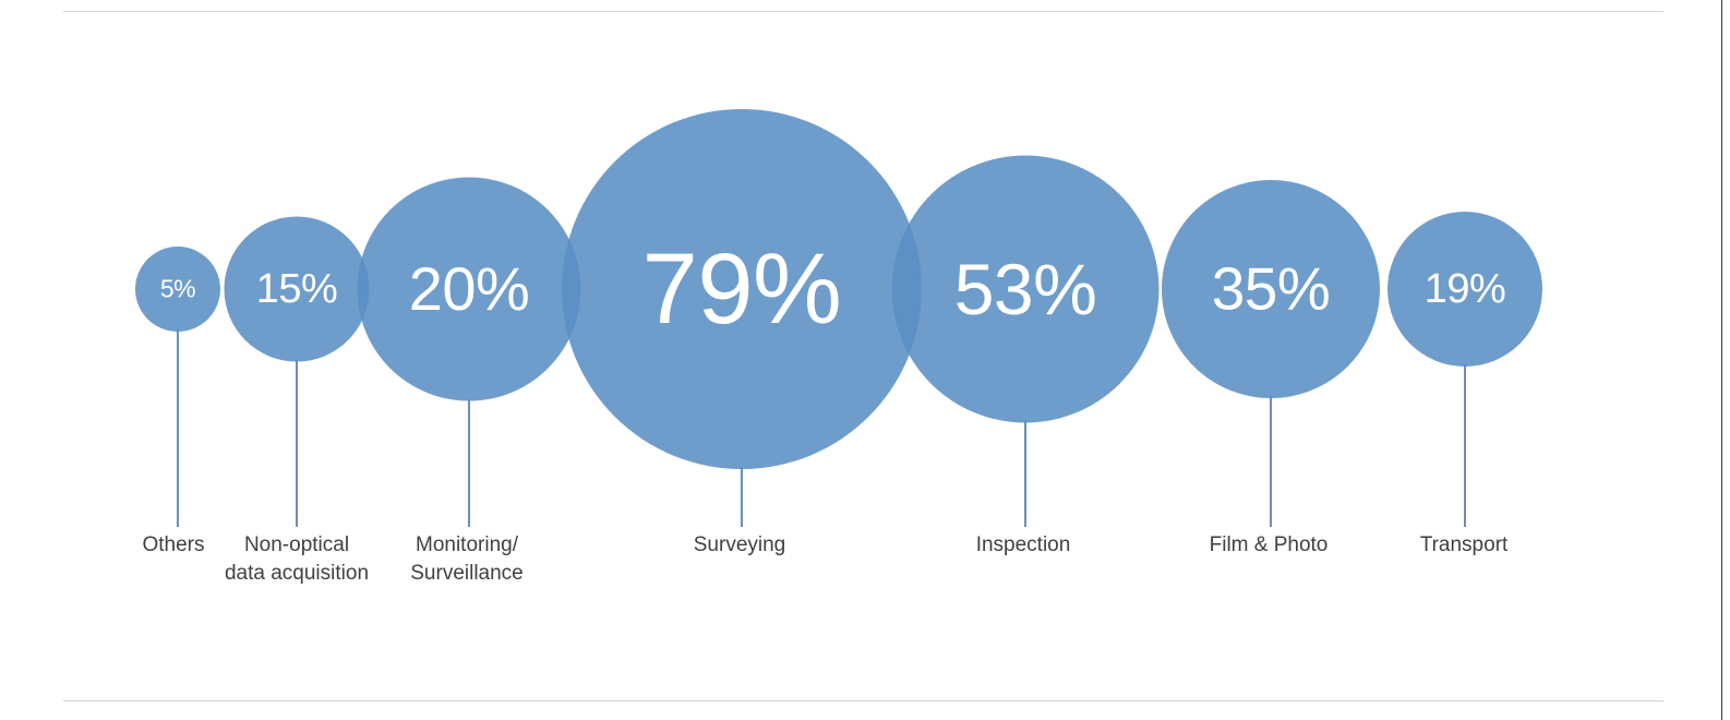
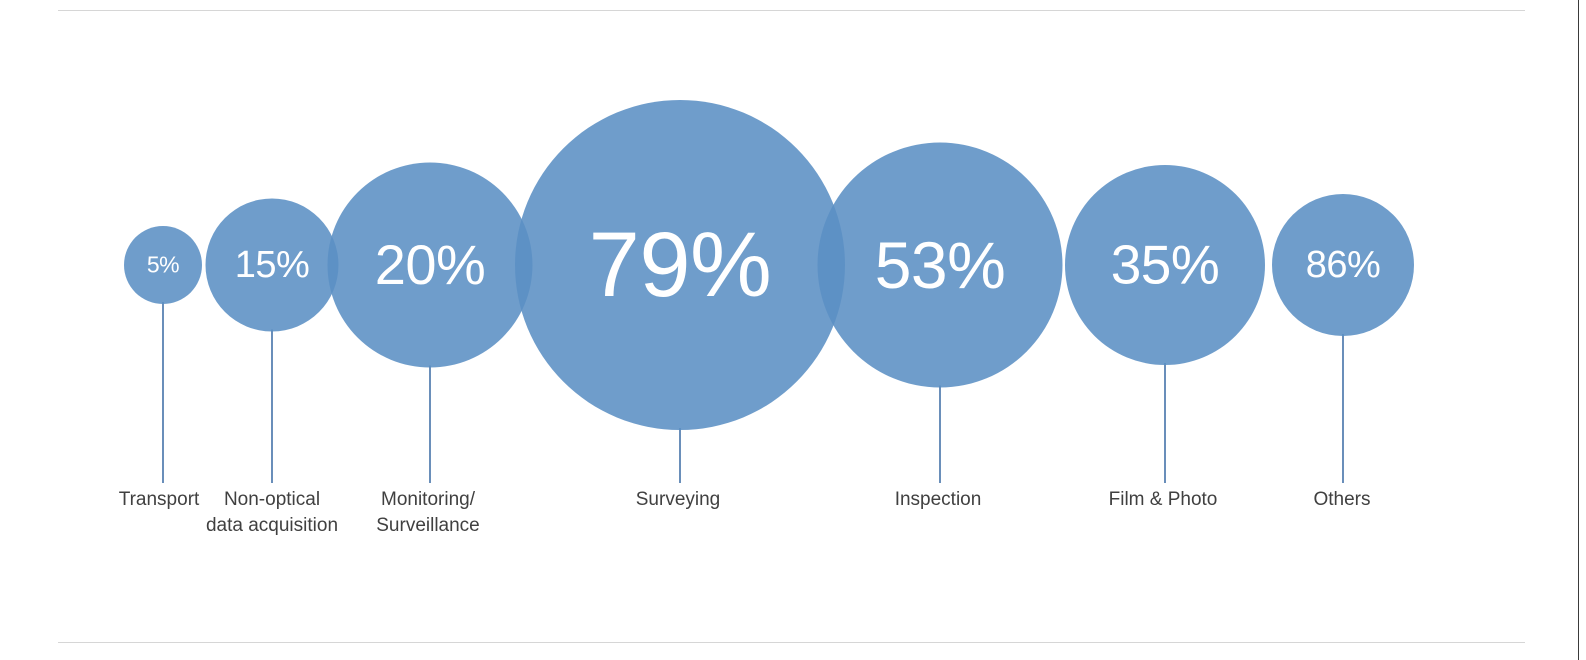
  5%
  15%
  20%
  79%
  53%
  35%
- 19%
+ 86%
- Others
+ Transport
  Non-optical
  data acquisition
  Monitoring/
  Surveillance
  Surveying
  Inspection
  Film & Photo
- Transport
+ Others
